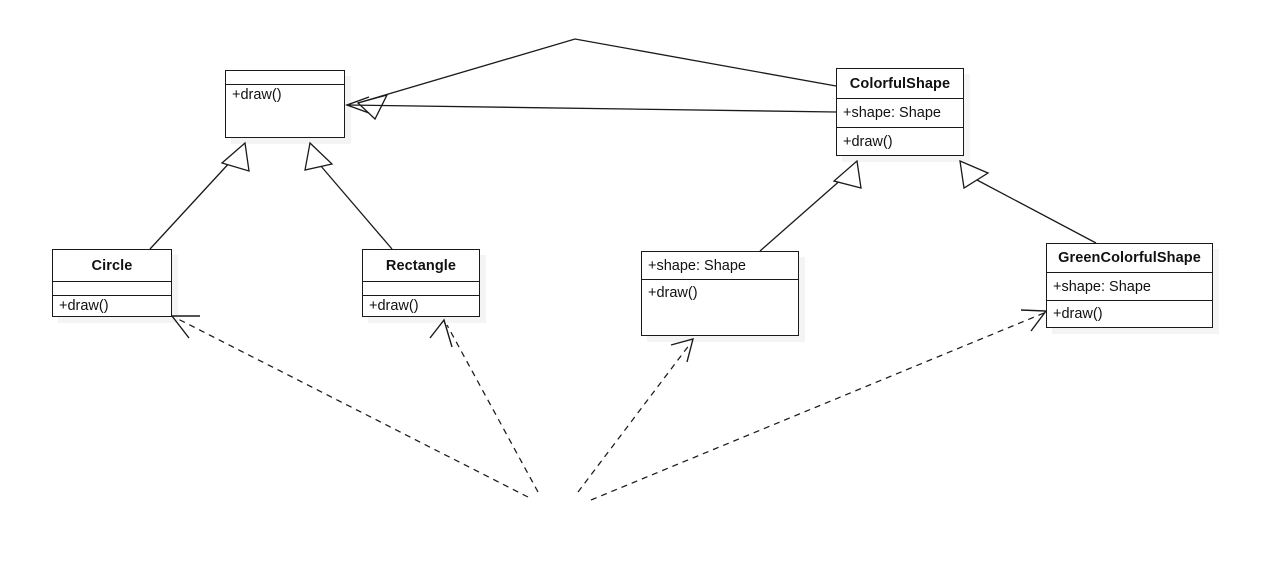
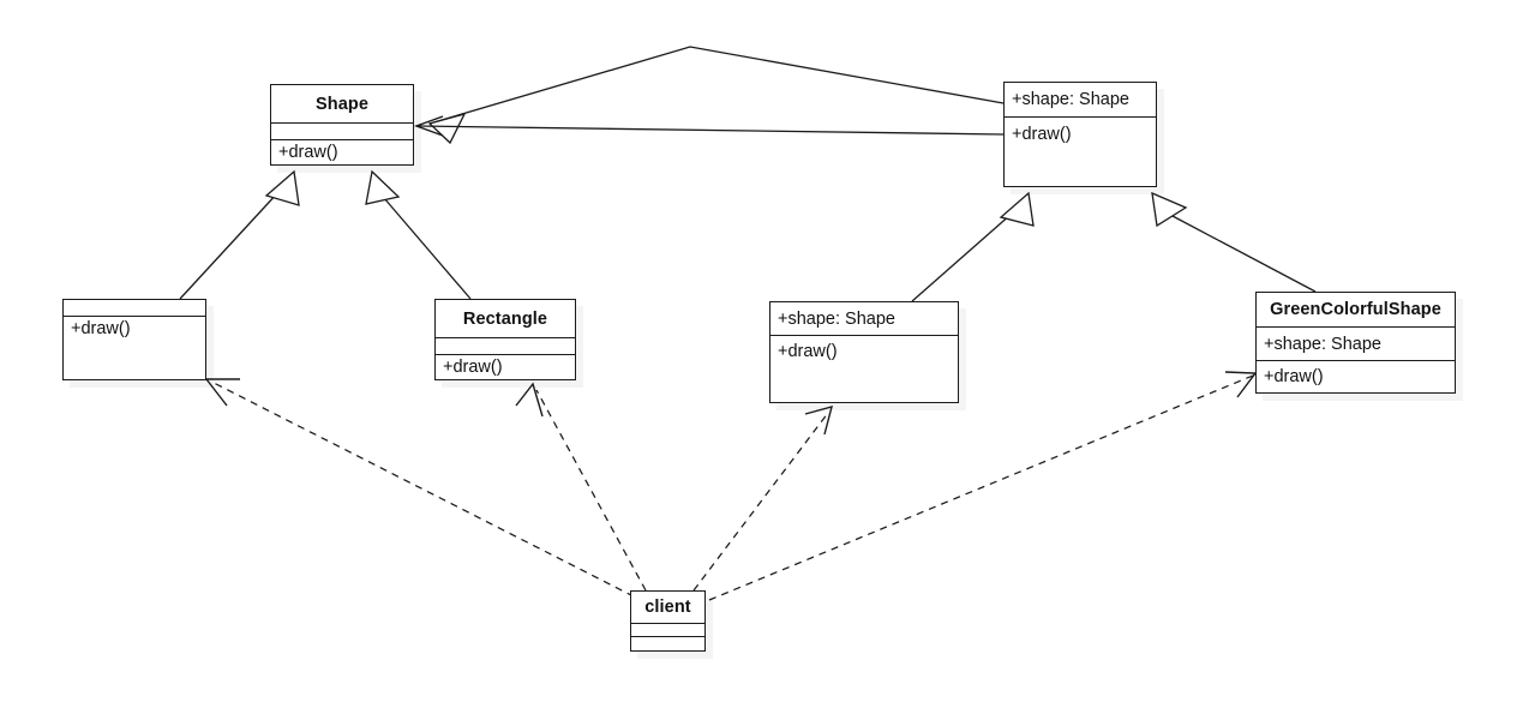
+ Shape
  +draw()
- ColorfulShape
  +shape: Shape
  +draw()
- Circle
  +draw()
  Rectangle
  +draw()
  +shape: Shape
  +draw()
  GreenColorfulShape
  +shape: Shape
  +draw()
+ client
